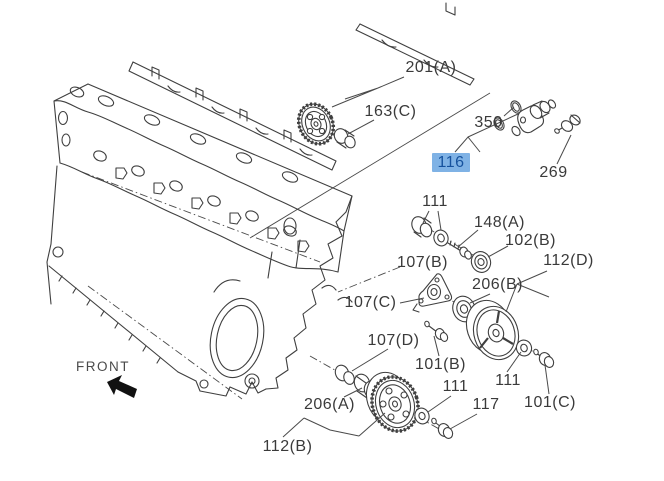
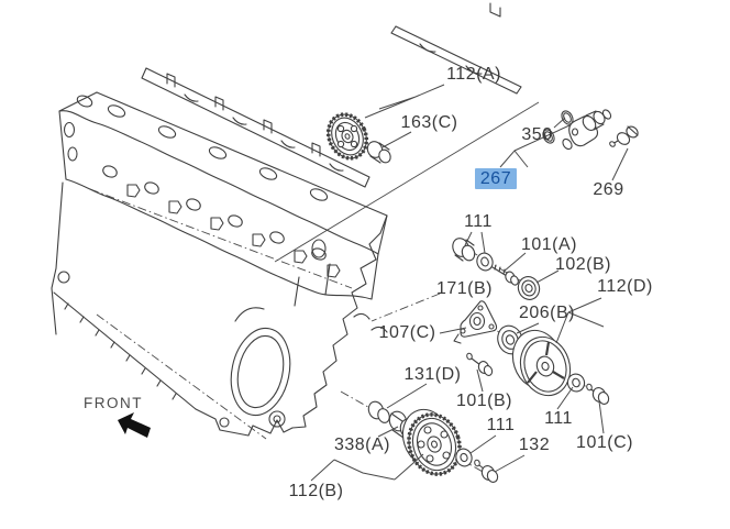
- 201(A)
+ 112(A)
  163(C)
  350
- 116
+ 267
  269
  111
- 148(A)
+ 101(A)
  102(B)
- 107(B)
+ 171(B)
  112(D)
  206(B)
  107(C)
- 107(D)
+ 131(D)
  101(B)
  111
  111
- 117
+ 132
  101(C)
- 206(A)
+ 338(A)
  112(B)
  FRONT
